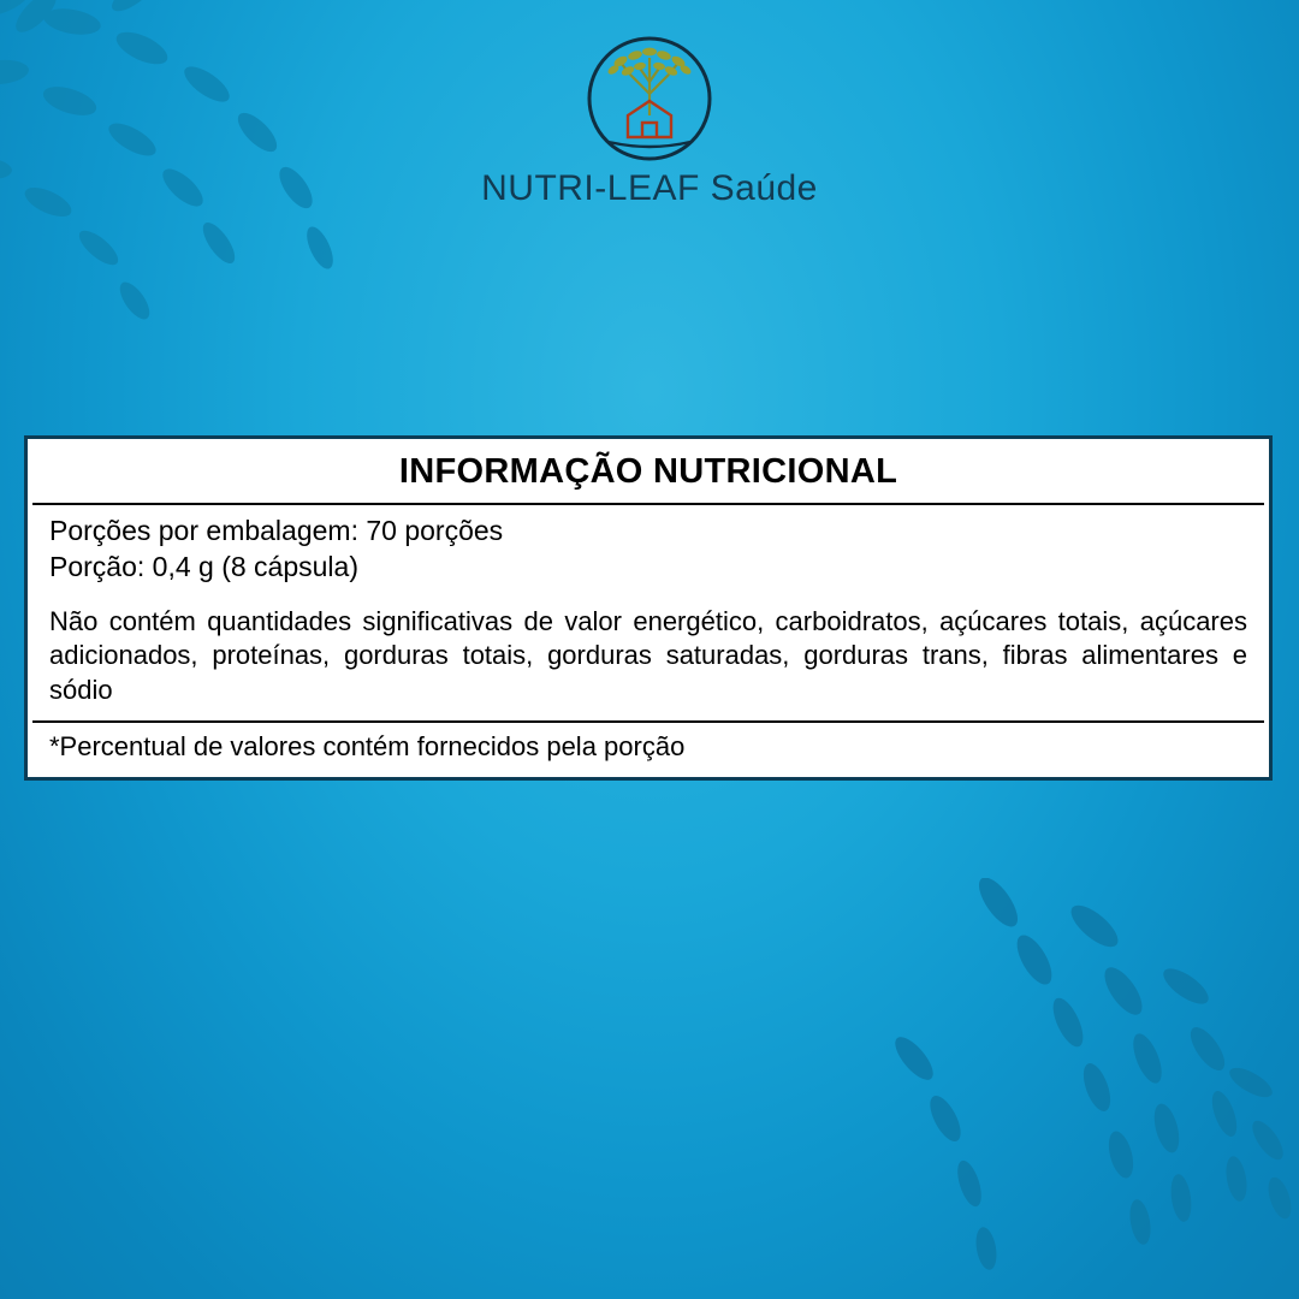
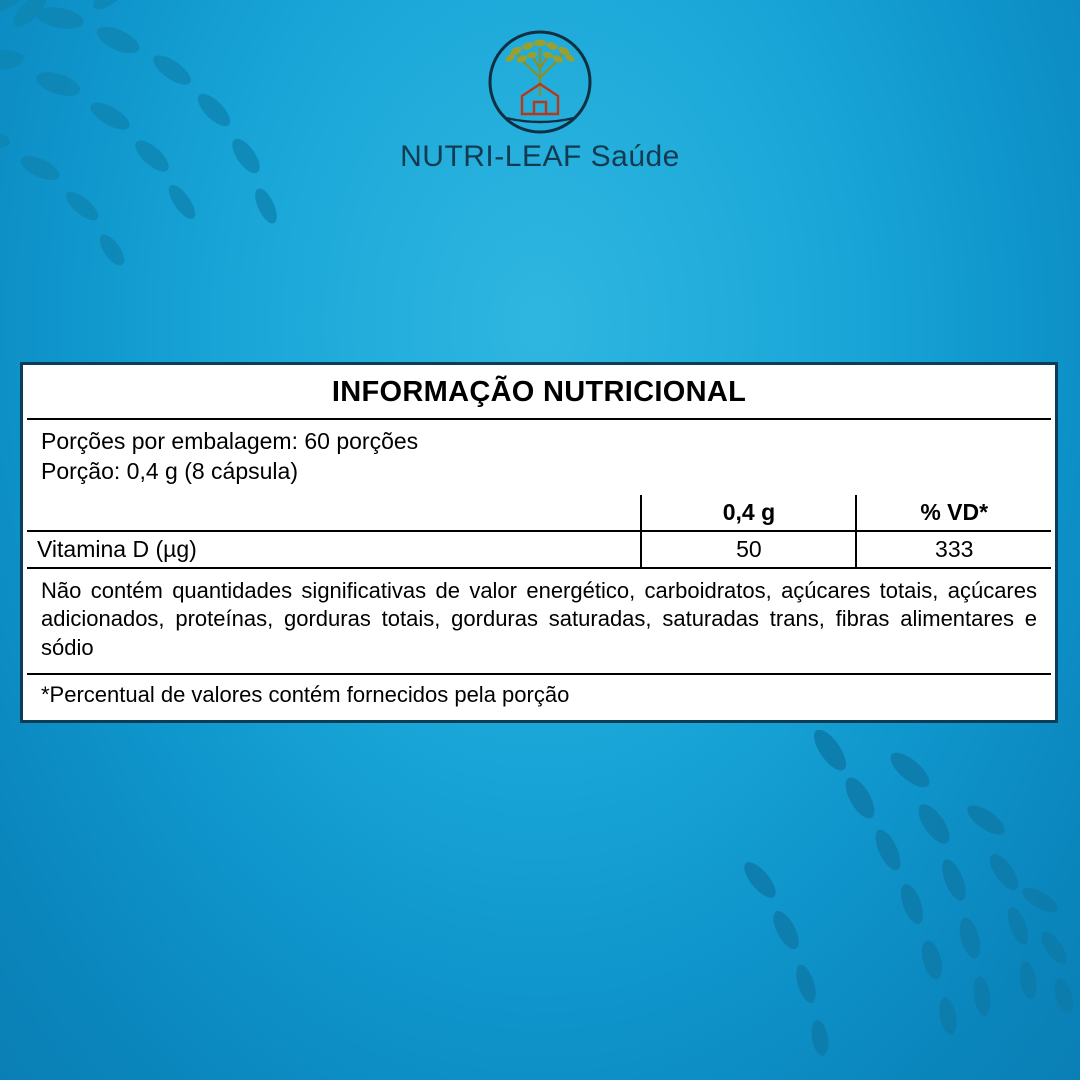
  NUTRI-LEAF Saúde
  INFORMAÇÃO NUTRICIONAL
- Porções por embalagem: 70 porções
+ Porções por embalagem: 60 porções
  Porção: 0,4 g (8 cápsula)
+ 	0,4 g	% VD*
+ Vitamina D (µg)	50	333
- Não contém quantidades significativas de valor energético, carboidratos, açúcares totais, açúcares adicionados, proteínas, gorduras totais, gorduras saturadas, gorduras trans, fibras alimentares e sódio
+ Não contém quantidades significativas de valor energético, carboidratos, açúcares totais, açúcares adicionados, proteínas, gorduras totais, gorduras saturadas, saturadas trans, fibras alimentares e sódio
  *Percentual de valores contém fornecidos pela porção
